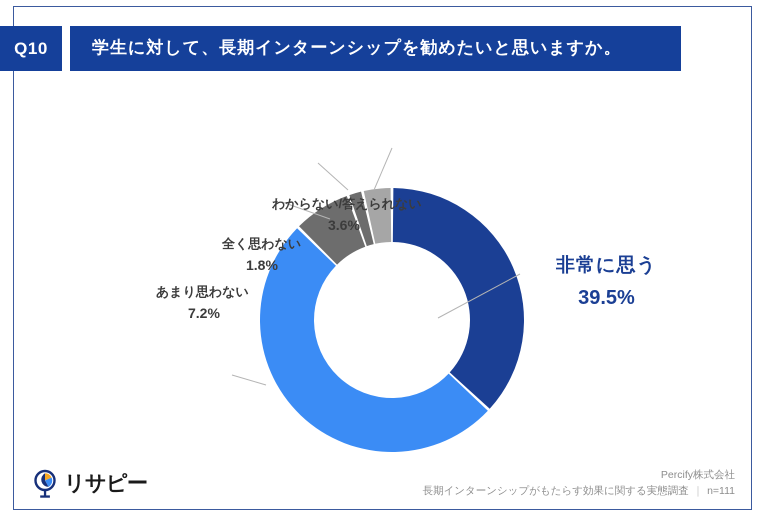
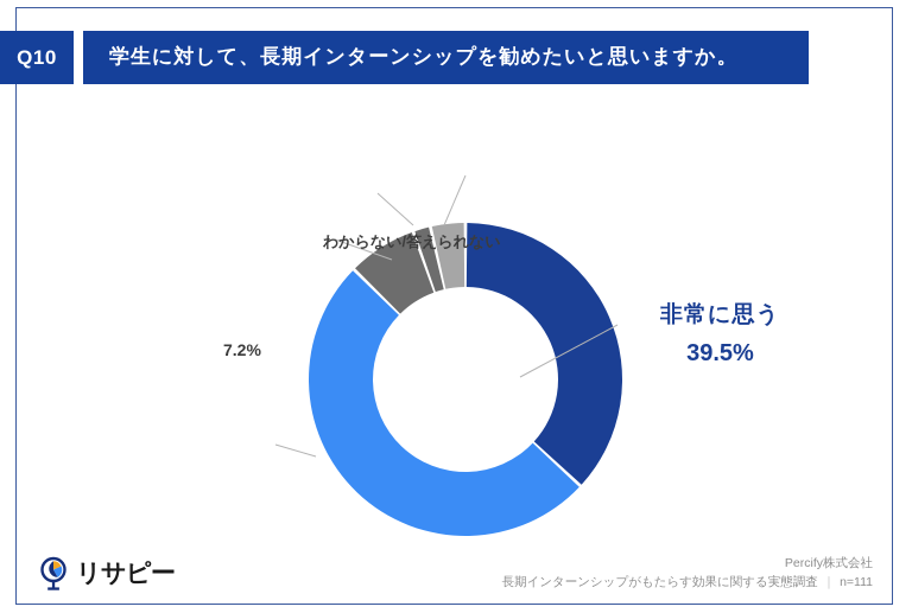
  Q10
  学生に対して、長期インターンシップを勧めたいと思いますか。
  わからない/答えられない
- 3.6%
- 全く思わない
- 1.8%
- あまり思わない
  7.2%
  非常に思う
  39.5%
  リサピー
  Percify株式会社
  長期インターンシップがもたらす効果に関する実態調査 n=111
